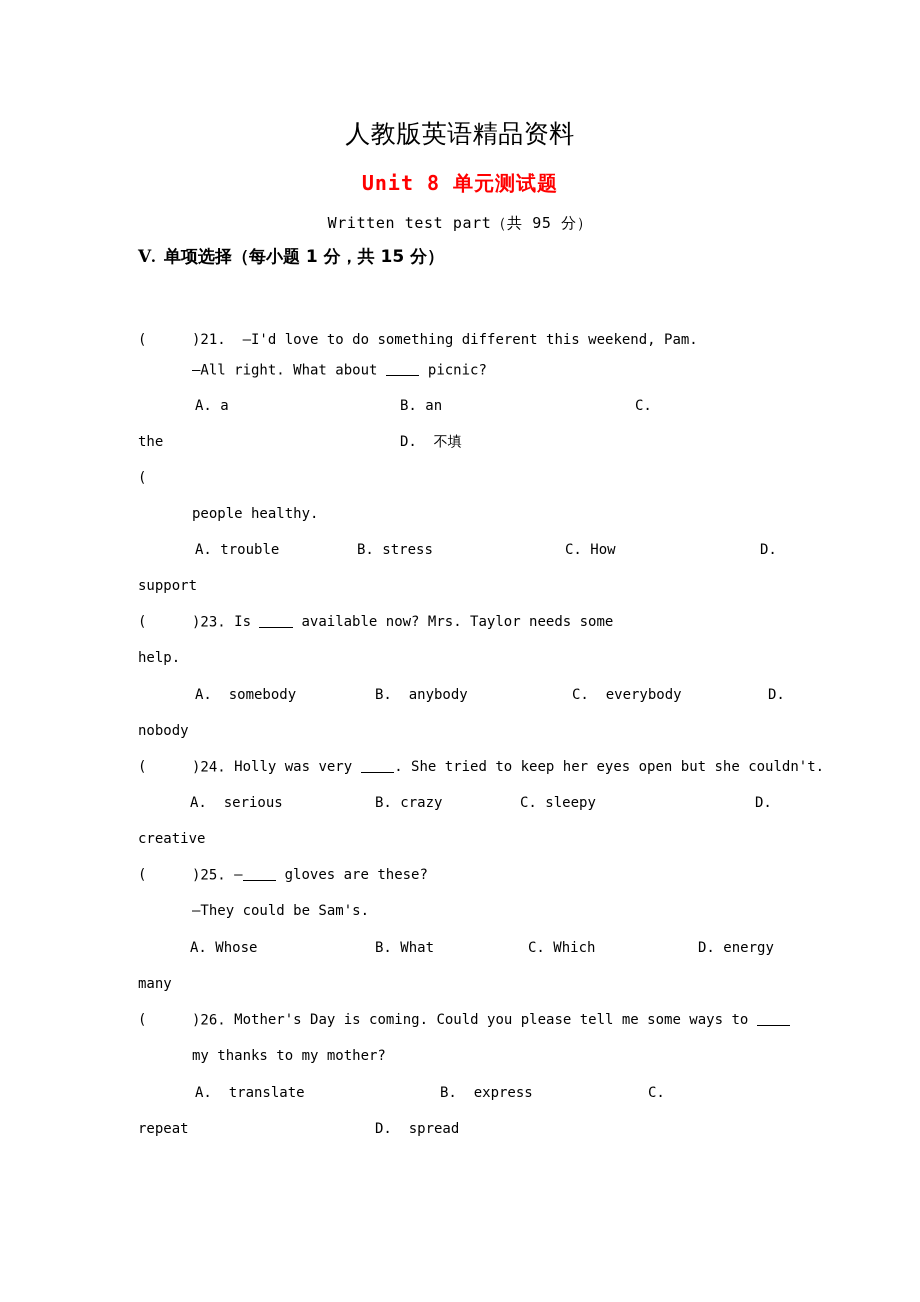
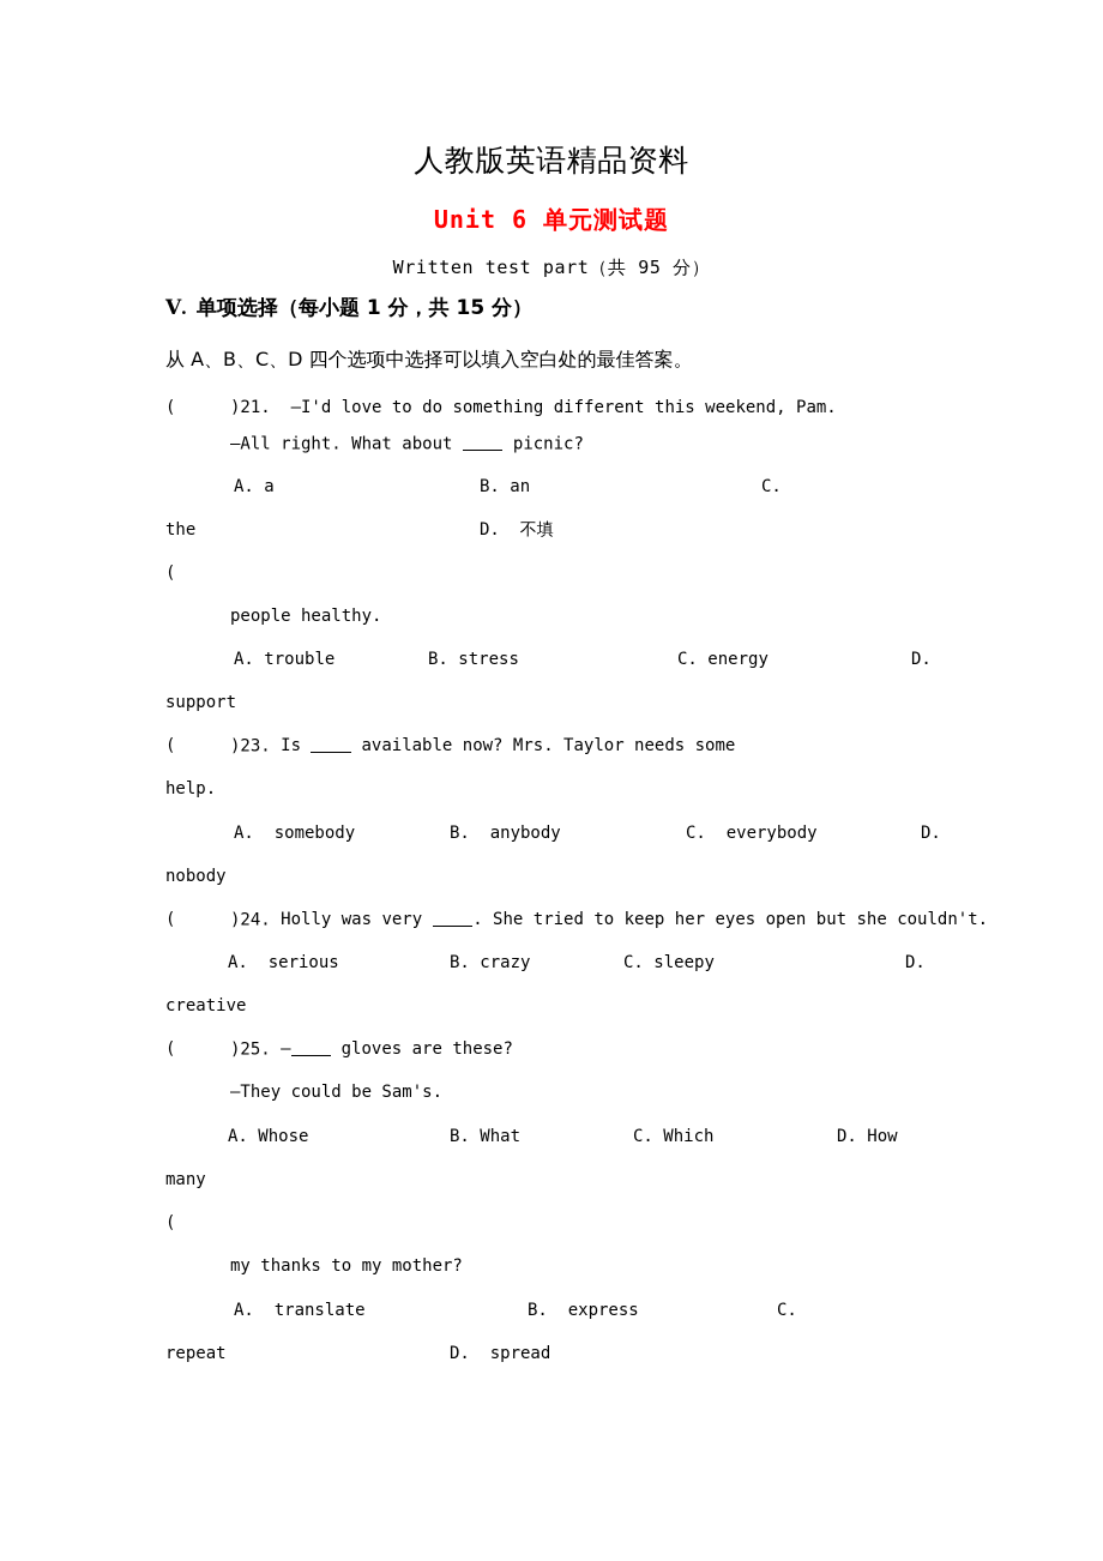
  人教版英语精品资料
- Unit 8 单元测试题
+ Unit 6 单元测试题
  Written test part（共 95 分）
  Ⅴ. 单项选择（每小题 1 分，共 15 分）
+ 从 A、B、C、D 四个选项中选择可以填入空白处的最佳答案。
  (
  )21. —I'd love to do something different this weekend, Pam.
  —All right. What about picnic?
  A. a
  B. an
  C.
  the
  D. 不填
  (
  people healthy.
  A. trouble
  B. stress
- C. How
+ C. energy
  D.
  support
  (
  )23. Is available now? Mrs. Taylor needs some
  help.
  A. somebody
  B. anybody
  C. everybody
  D.
  nobody
  (
  )24. Holly was very . She tried to keep her eyes open but she couldn't.
  A. serious
  B. crazy
  C. sleepy
  D.
  creative
  (
  )25. — gloves are these?
  —They could be Sam's.
  A. Whose
  B. What
  C. Which
- D. energy
+ D. How
  many
  (
- )26. Mother's Day is coming. Could you please tell me some ways to
  my thanks to my mother?
  A. translate
  B. express
  C.
  repeat
  D. spread
